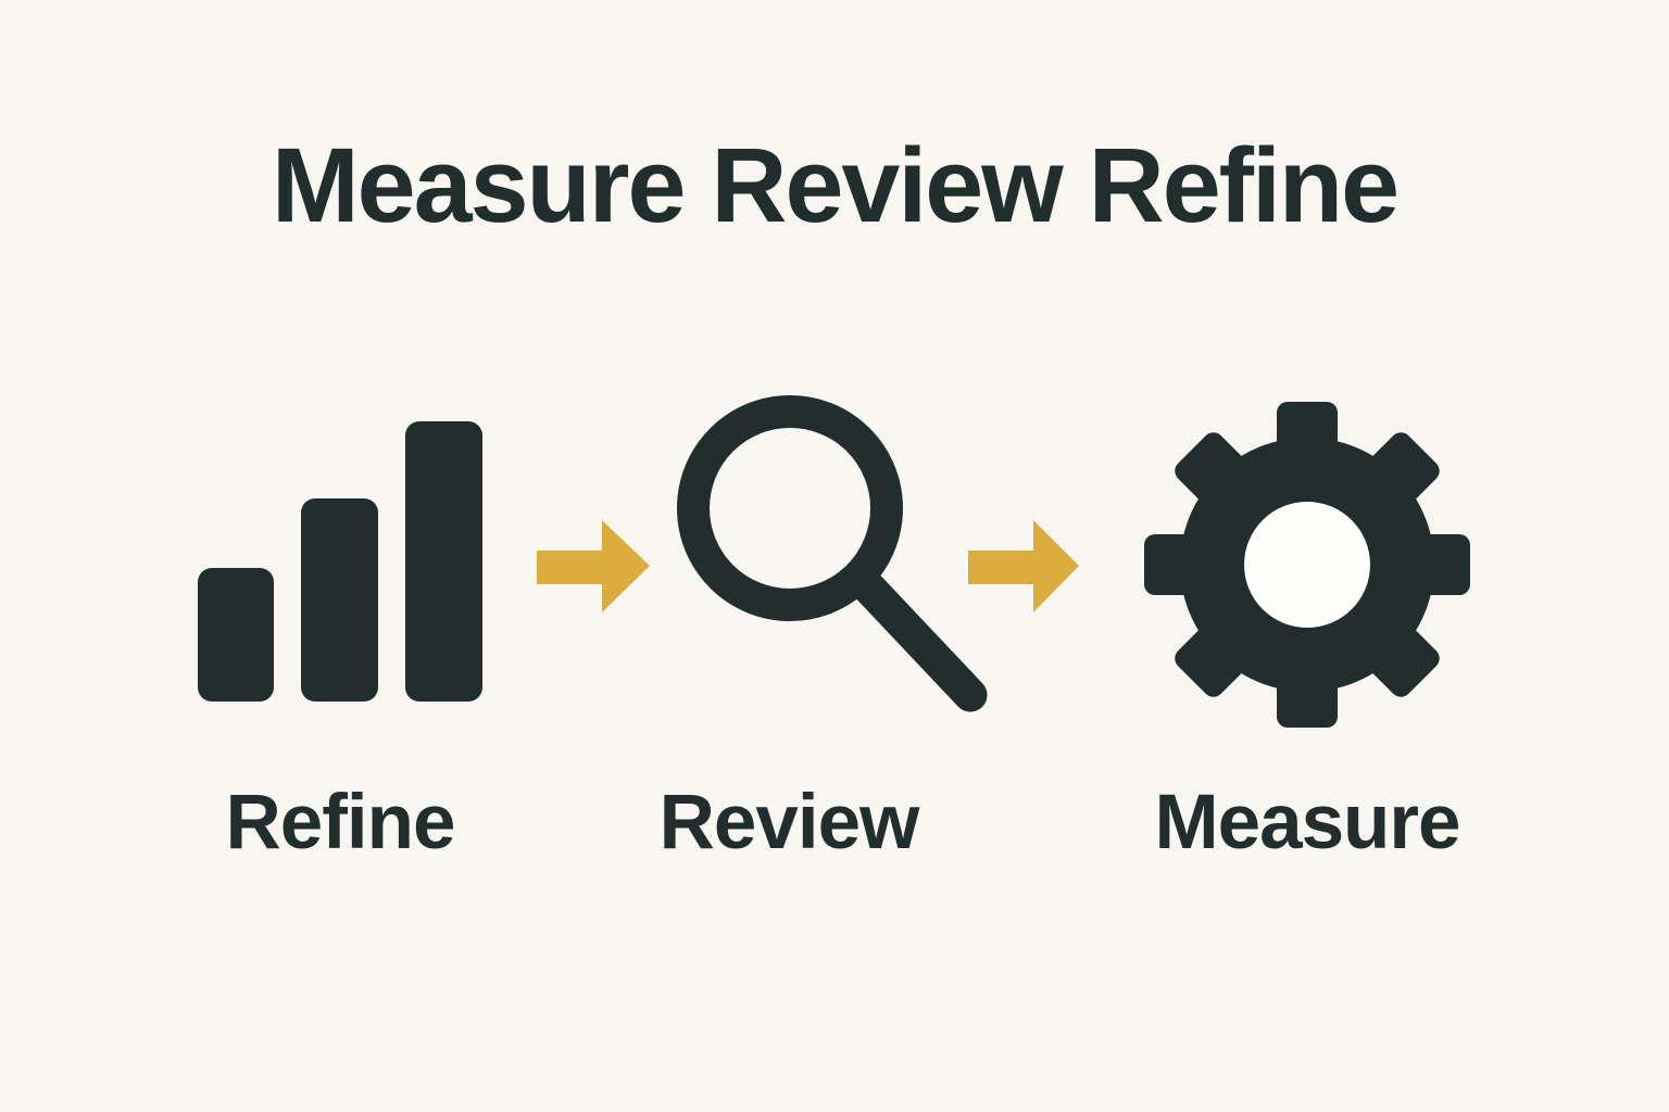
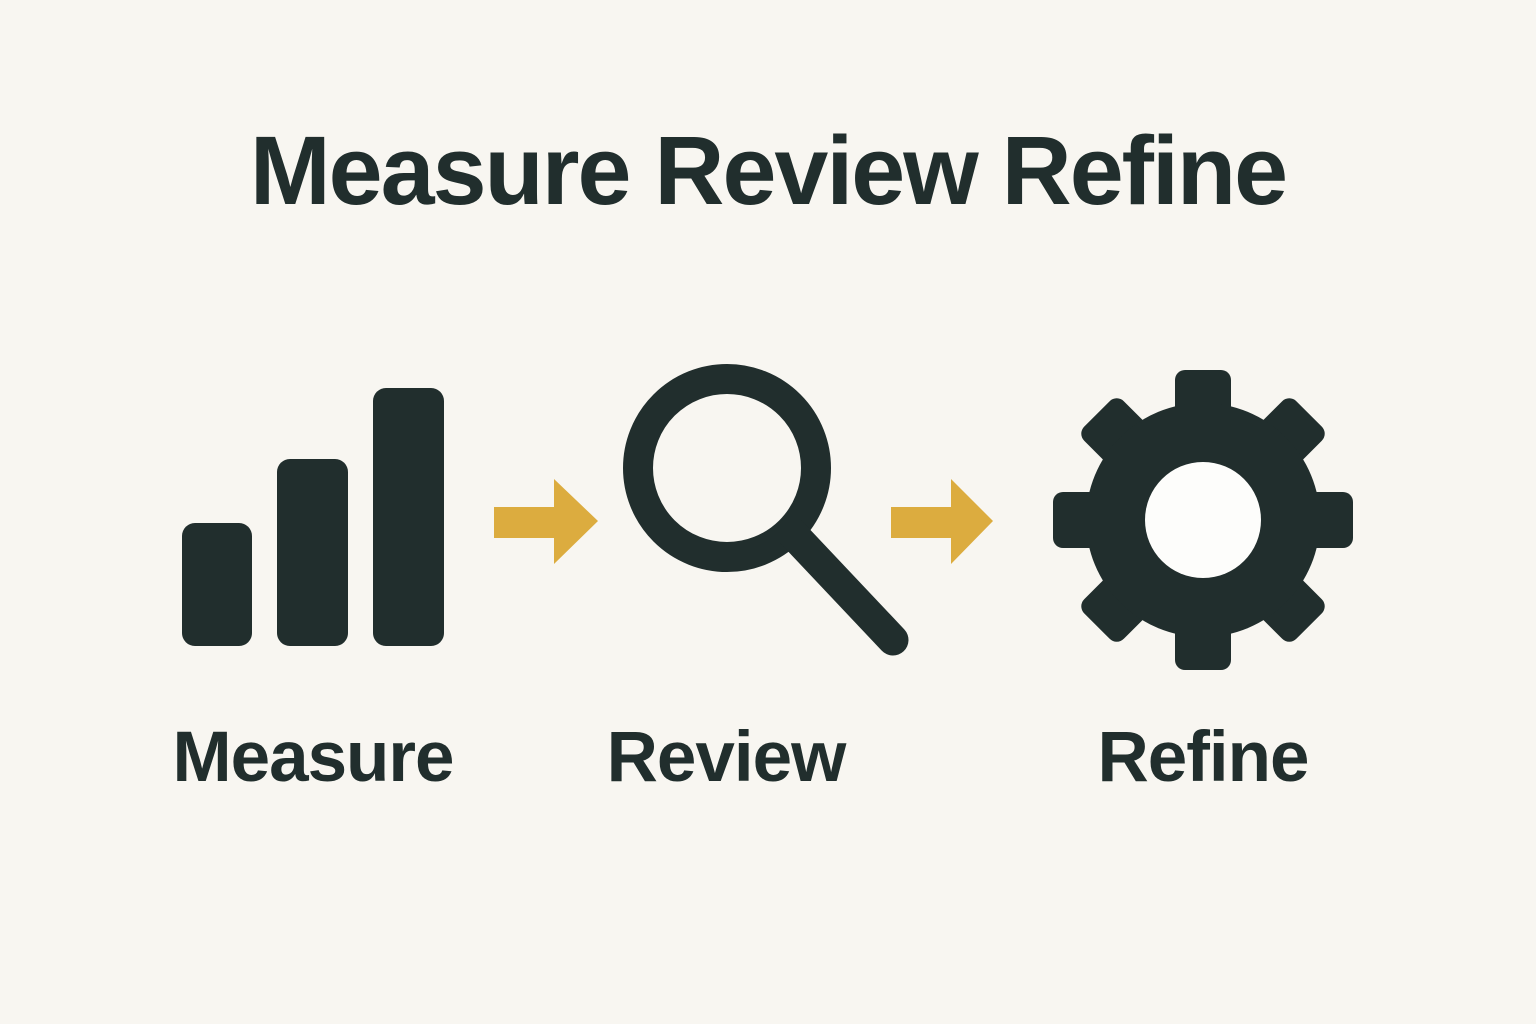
  Measure Review Refine
- Refine
+ Measure
  Review
- Measure
+ Refine
